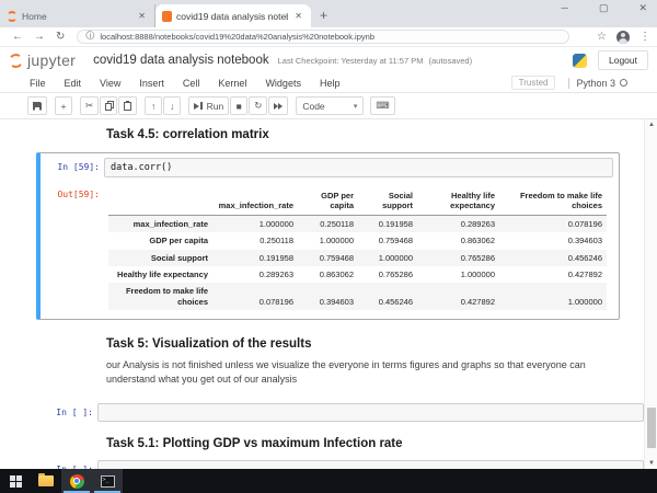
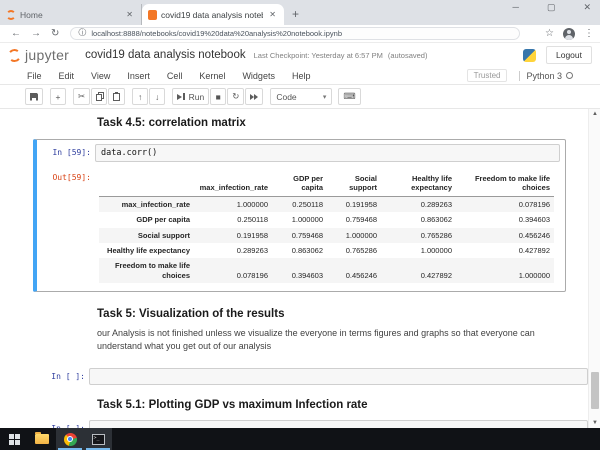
  Home
  ✕
  covid19 data analysis note
  ✕
  +
  ─
  ▢
  ✕
  ←
  →
  ↻
  ⓘ
  localhost:8888/notebooks/covid19%20data%20analysis%20notebook.ipynb
  ☆
  ⋮
  jupyter
  covid19 data analysis notebook
- Last Checkpoint: Yesterday at 11:57 PM
+ Last Checkpoint: Yesterday at 6:57 PM
  (autosaved)
  Logout
  File
  Edit
  View
  Insert
  Cell
  Kernel
  Widgets
  Help
  Trusted
  Python 3
  +
  ✂
  ↑
  ↓
  Run
  ■
  ↻
  Code
  ⌨
  Task 4.5: correlation matrix
  In [59]:
  data.corr()
  Out[59]:
  	max_infection_rate	GDP per capita	Social support	Healthy life expectancy	Freedom to make life choices
  max_infection_rate	1.000000	0.250118	0.191958	0.289263	0.078196
  GDP per capita	0.250118	1.000000	0.759468	0.863062	0.394603
  Social support	0.191958	0.759468	1.000000	0.765286	0.456246
  Healthy life expectancy	0.289263	0.863062	0.765286	1.000000	0.427892
  Freedom to make life choices	0.078196	0.394603	0.456246	0.427892	1.000000
  Task 5: Visualization of the results
  our Analysis is not finished unless we visualize the everyone in terms figures and graphs so that everyone can understand what you get out of our analysis
  In [ ]:
  Task 5.1: Plotting GDP vs maximum Infection rate
